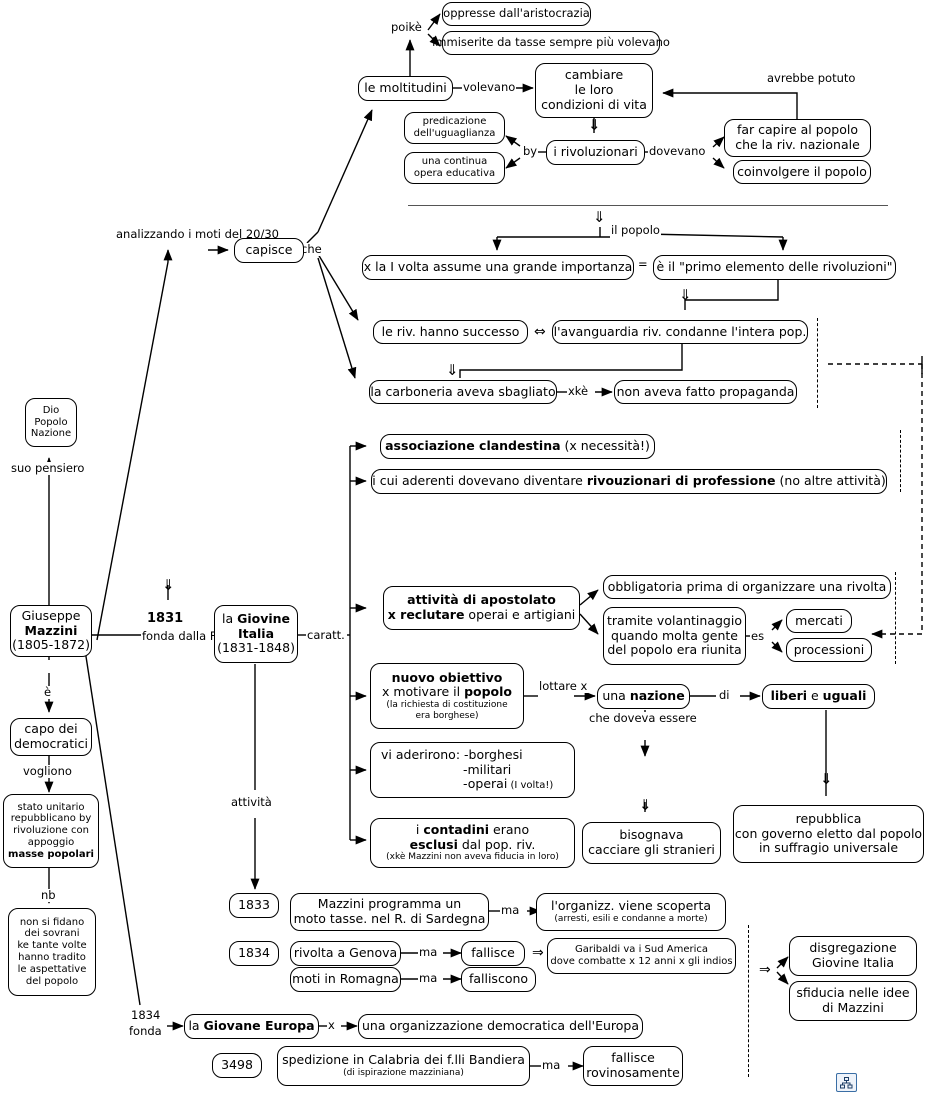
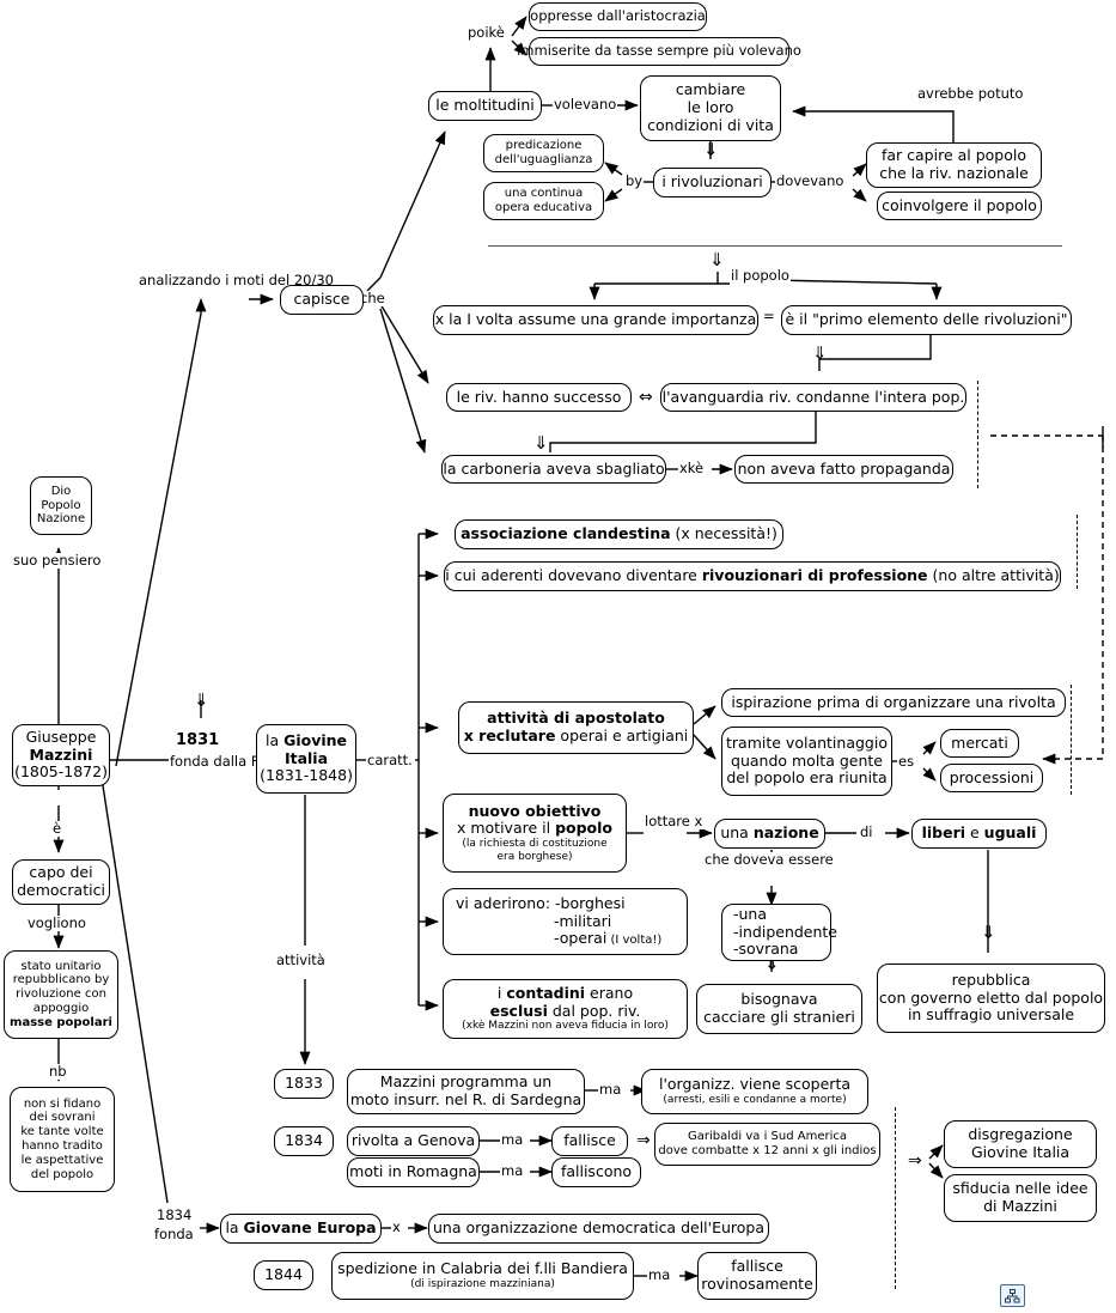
  ⇓
  ⇓
  ⇓
  ⇓
  ⇓
  ⇓
  ⇓
  =
  ⇔
  ⇒
  ⇒
  poikè
  volevano
  by
  dovevano
  avrebbe potuto
  analizzando i moti del 20/30
  che
  il popolo
  xkè
  suo pensiero
  è
  vogliono
  nb
  1831
  fonda dalla F
  caratt.
  attività
  es
  lottare x
  di
  che doveva essere
  ma
  ma
  ma
  ma
  1834
  fonda
  x
  oppresse dall'aristocrazia
  immiserite da tasse sempre più volevano
  le moltitudini
  cambiare
  le loro
  condizioni di vita
  predicazione
  dell'uguaglianza
  una continua
  opera educativa
  i rivoluzionari
  far capire al popolo
  che la riv. nazionale
  coinvolgere il popolo
  capisce
  x la I volta assume una grande importanza
  è il "primo elemento delle rivoluzioni"
  le riv. hanno successo
  l'avanguardia riv. condanne l'intera pop.
  la carboneria aveva sbagliato
  non aveva fatto propaganda
  Dio
  Popolo
  Nazione
  Giuseppe
  Mazzini
  (1805-1872)
  capo dei
  democratici
  stato unitario
  repubblicano by
  rivoluzione con
  appoggio
  masse popolari
  non si fidano
  dei sovrani
  ke tante volte
  hanno tradito
  le aspettative
  del popolo
  la Giovine
  Italia
  (1831-1848)
  associazione clandestina (x necessità!)
  i cui aderenti dovevano diventare rivouzionari di professione (no altre attività)
  attività di apostolato
  x reclutare operai e artigiani
- obbligatoria prima di organizzare una rivolta
+ ispirazione prima di organizzare una rivolta
  tramite volantinaggio
  quando molta gente
  del popolo era riunita
  mercati
  processioni
  nuovo obiettivo
  x motivare il popolo
  (la richiesta di costituzione
  era borghese)
  una nazione
  liberi e uguali
  vi aderirono: -borghesi
  -militari
  -operai (I volta!)
+ -una
+ -indipendente
+ -sovrana
  i contadini erano
  esclusi dal pop. riv.
  (xkè Mazzini non aveva fiducia in loro)
  bisognava
  cacciare gli stranieri
  repubblica
  con governo eletto dal popolo
  in suffragio universale
  1833
  Mazzini programma un
- moto tasse. nel R. di Sardegna
+ moto insurr. nel R. di Sardegna
  l'organizz. viene scoperta
  (arresti, esili e condanne a morte)
  1834
  rivolta a Genova
  fallisce
  moti in Romagna
  falliscono
  Garibaldi va i Sud America
  dove combatte x 12 anni x gli indios
  la Giovane Europa
  una organizzazione democratica dell'Europa
- 3498
+ 1844
  spedizione in Calabria dei f.lli Bandiera
  (di ispirazione mazziniana)
  fallisce
  rovinosamente
  disgregazione
  Giovine Italia
  sfiducia nelle idee
  di Mazzini
